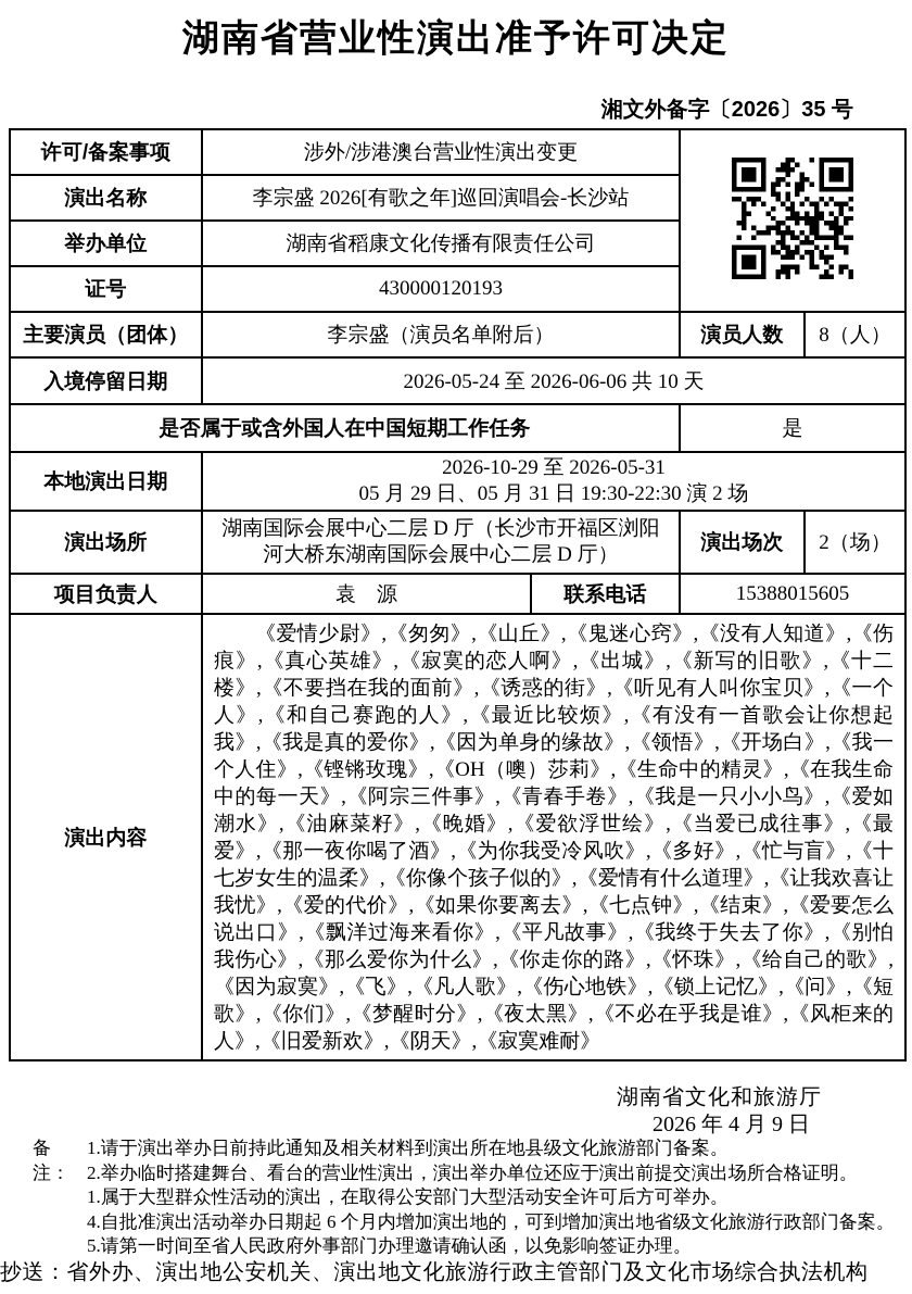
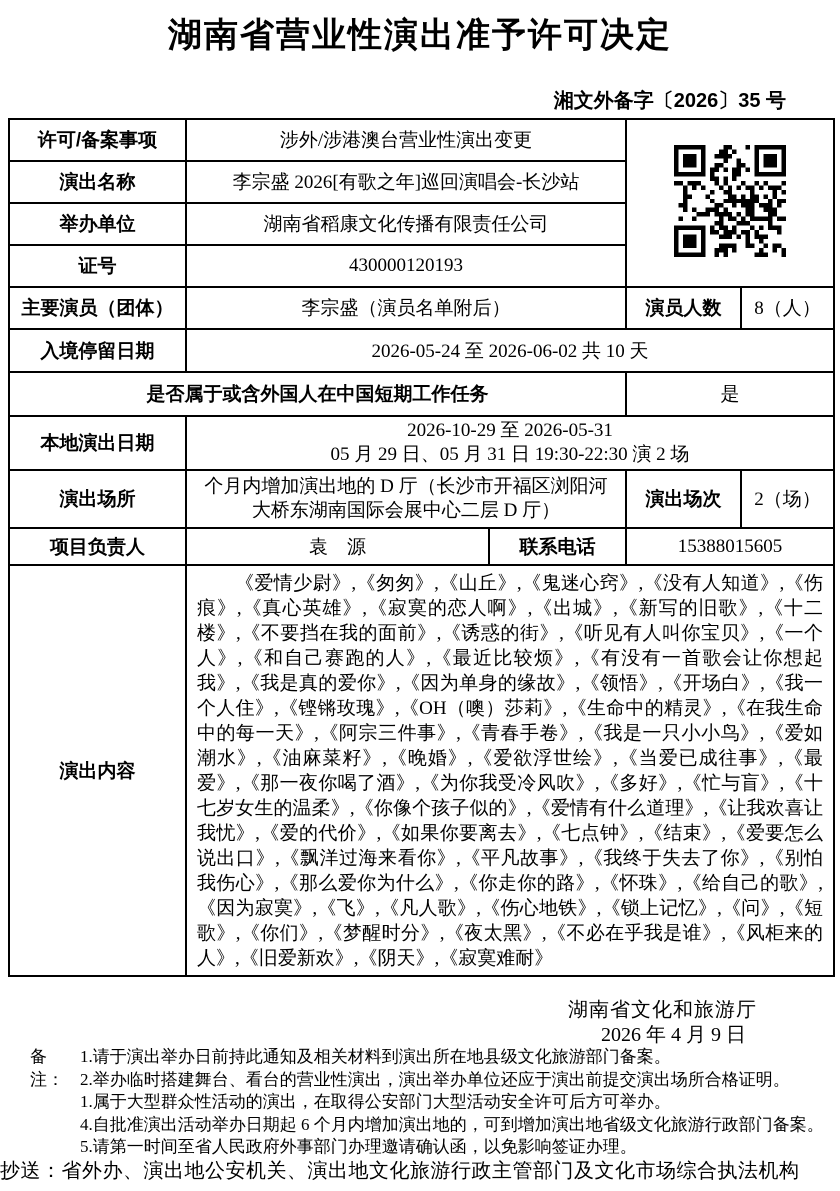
  湖南省营业性演出准予许可决定
  湘文外备字〔2026〕35 号
  许可/备案事项	涉外/涉港澳台营业性演出变更
  演出名称	李宗盛 2026[有歌之年]巡回演唱会-长沙站
  举办单位	湖南省稻康文化传播有限责任公司
  证号	430000120193
  主要演员（团体）	李宗盛（演员名单附后）	演员人数	8（人）
- 入境停留日期	2026-05-24 至 2026-06-06 共 10 天
+ 入境停留日期	2026-05-24 至 2026-06-02 共 10 天
  是否属于或含外国人在中国短期工作任务	是
  本地演出日期	2026-10-29 至 2026-05-31 05 月 29 日、05 月 31 日 19:30-22:30 演 2 场
- 演出场所	湖南国际会展中心二层 D 厅（长沙市开福区浏阳河大桥东湖南国际会展中心二层 D 厅）	演出场次	2（场）
+ 演出场所	个月内增加演出地的 D 厅（长沙市开福区浏阳河大桥东湖南国际会展中心二层 D 厅）	演出场次	2（场）
  项目负责人	袁 源	联系电话	15388015605
  演出内容	《爱情少尉》,《匆匆》,《山丘》,《鬼迷心窍》,《没有人知道》,《伤痕》,《真心英雄》,《寂寞的恋人啊》,《出城》,《新写的旧歌》,《十二楼》,《不要挡在我的面前》,《诱惑的街》,《听见有人叫你宝贝》,《一个人》,《和自己赛跑的人》,《最近比较烦》,《有没有一首歌会让你想起我》,《我是真的爱你》,《因为单身的缘故》,《领悟》,《开场白》,《我一个人住》,《铿锵玫瑰》,《OH（噢）莎莉》,《生命中的精灵》,《在我生命中的每一天》,《阿宗三件事》,《青春手卷》,《我是一只小小鸟》,《爱如潮水》,《油麻菜籽》,《晚婚》,《爱欲浮世绘》,《当爱已成往事》,《最爱》,《那一夜你喝了酒》,《为你我受冷风吹》,《多好》,《忙与盲》,《十七岁女生的温柔》,《你像个孩子似的》,《爱情有什么道理》,《让我欢喜让我忧》,《爱的代价》,《如果你要离去》,《七点钟》,《结束》,《爱要怎么说出口》,《飘洋过海来看你》,《平凡故事》,《我终于失去了你》,《别怕我伤心》,《那么爱你为什么》,《你走你的路》,《怀珠》,《给自己的歌》,《因为寂寞》,《飞》,《凡人歌》,《伤心地铁》,《锁上记忆》,《问》,《短歌》,《你们》,《梦醒时分》,《夜太黑》,《不必在乎我是谁》,《风柜来的人》,《旧爱新欢》,《阴天》,《寂寞难耐》
  湖南省文化和旅游厅
  2026 年 4 月 9 日
  备注：
  1.请于演出举办日前持此通知及相关材料到演出所在地县级文化旅游部门备案。
  2.举办临时搭建舞台、看台的营业性演出，演出举办单位还应于演出前提交演出场所合格证明。
  1.属于大型群众性活动的演出，在取得公安部门大型活动安全许可后方可举办。
  4.自批准演出活动举办日期起 6 个月内增加演出地的，可到增加演出地省级文化旅游行政部门备案。
  5.请第一时间至省人民政府外事部门办理邀请确认函，以免影响签证办理。
  抄送：省外办、演出地公安机关、演出地文化旅游行政主管部门及文化市场综合执法机构
